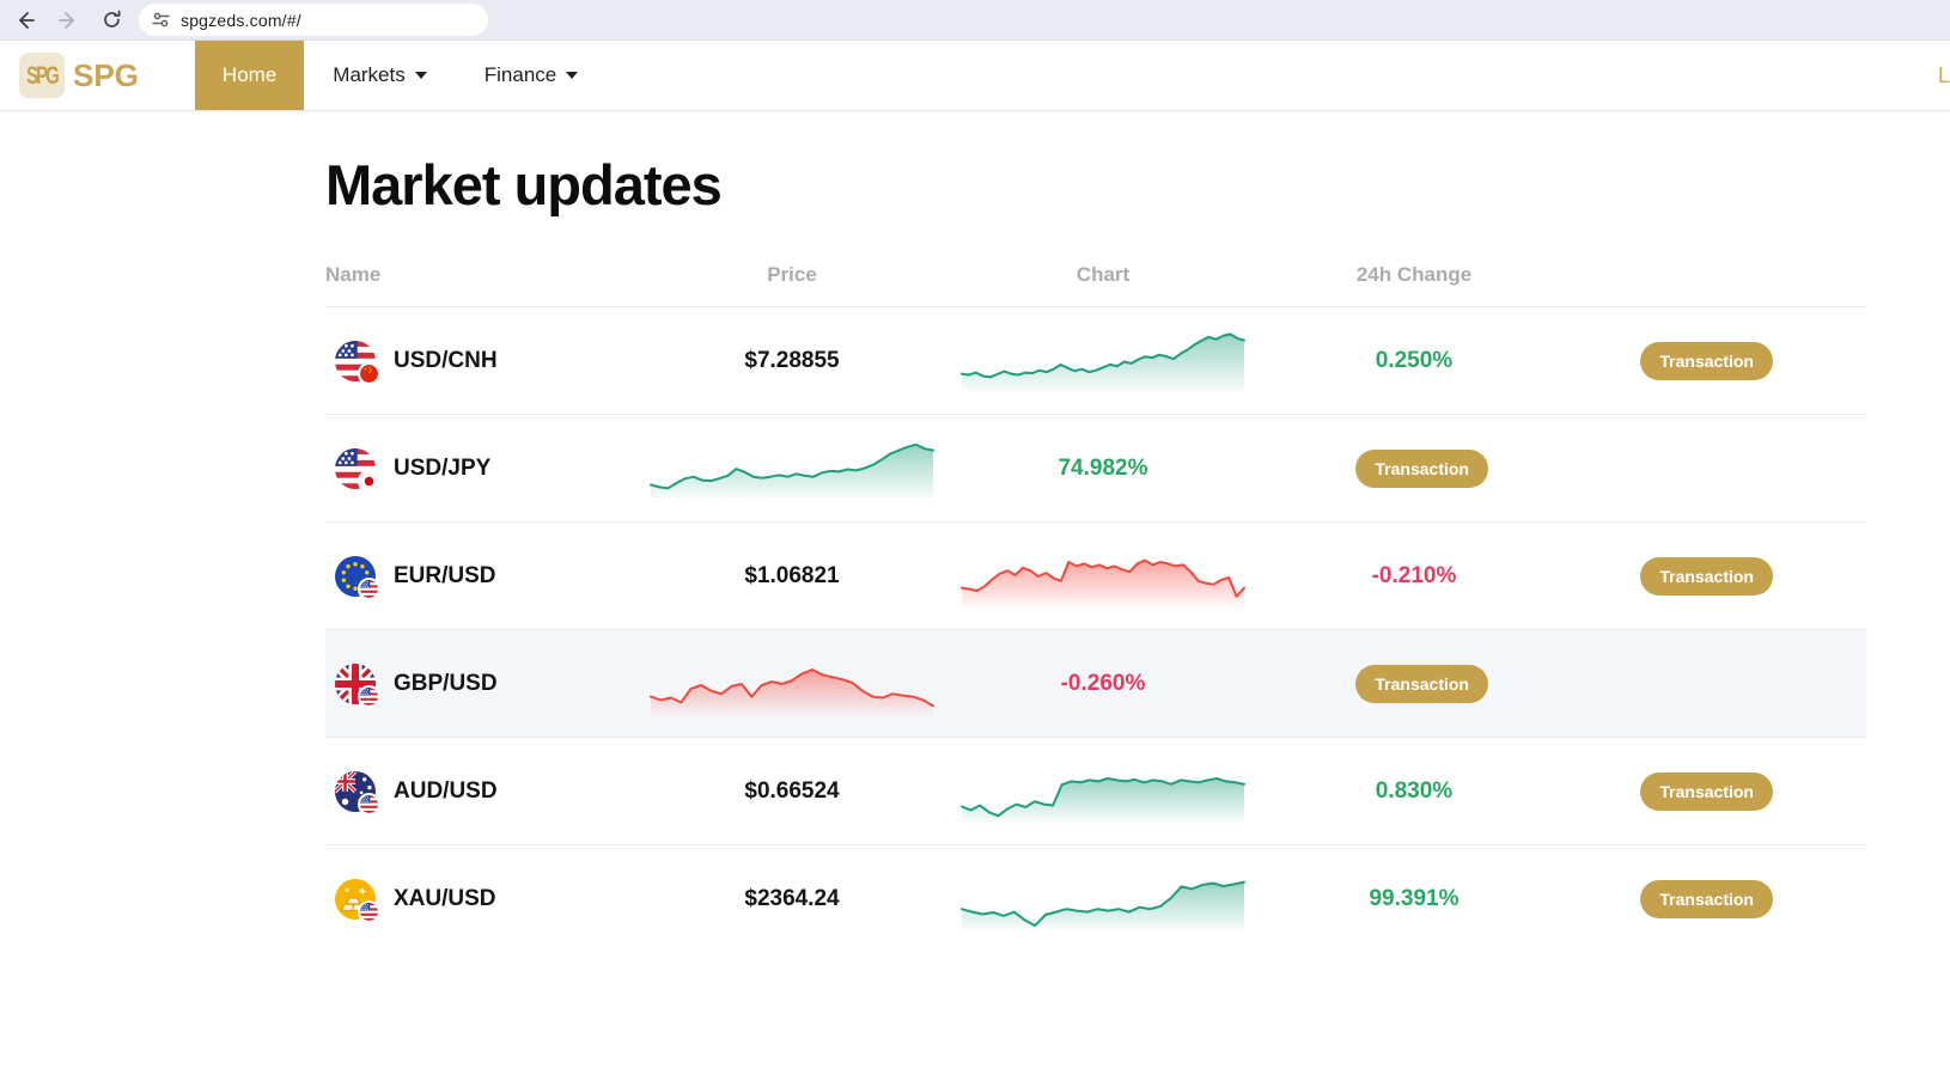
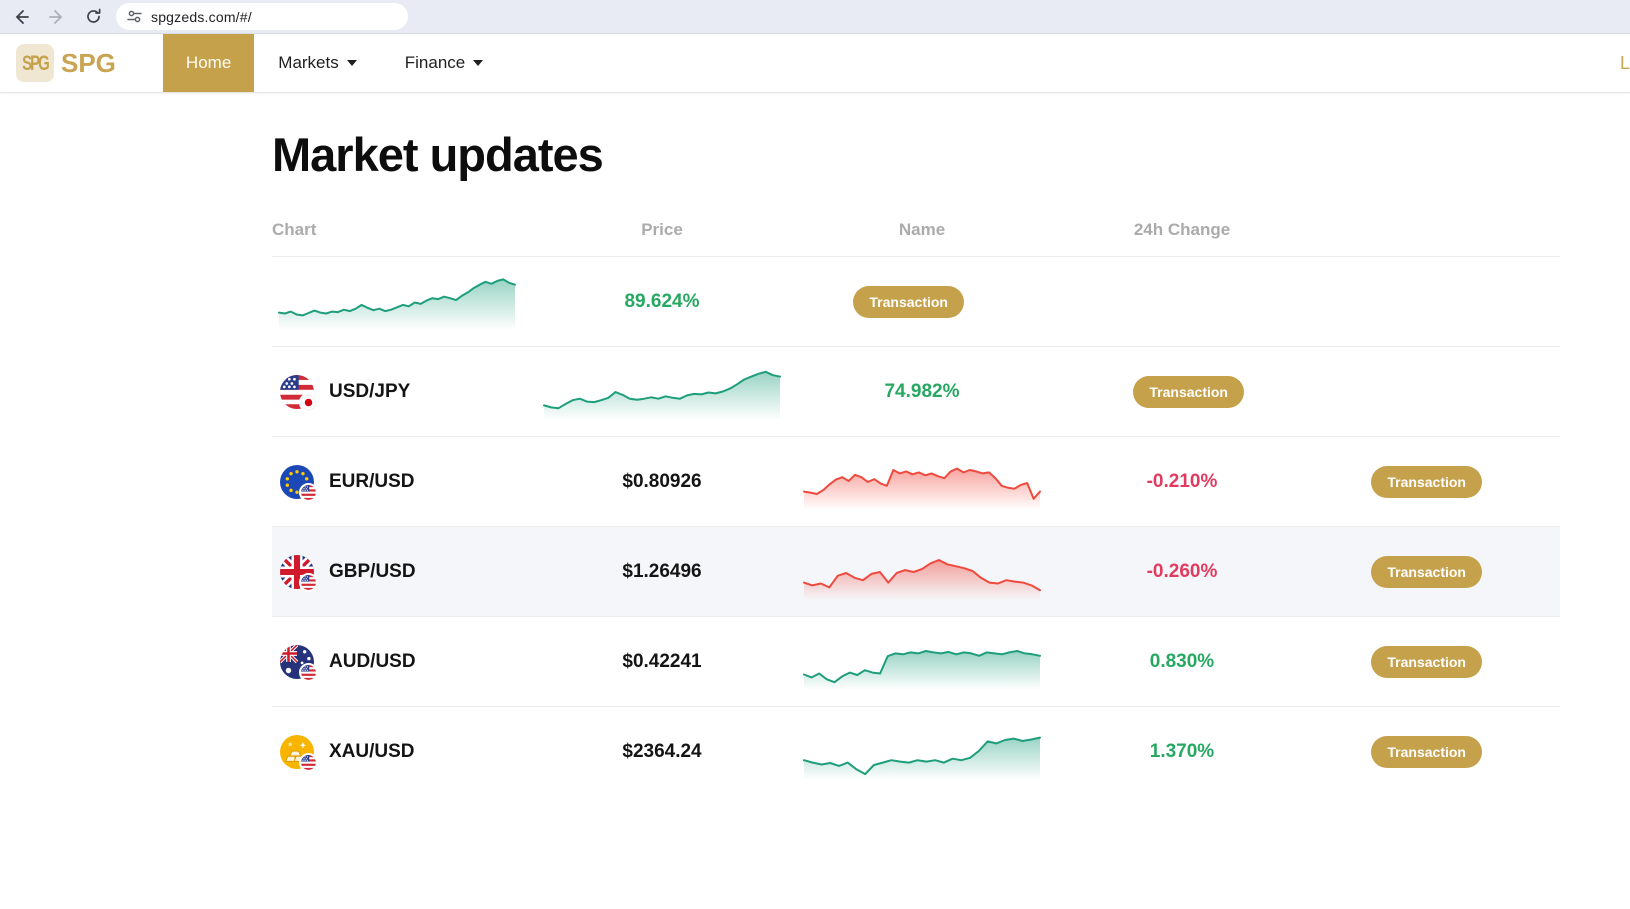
  spgzeds.com/#/
  SPG
  SPG
  Home
  Markets
  Finance
  Market updates
- Name
+ Chart
  Price
- Chart
+ Name
  24h Change
- USD/CNH
- $7.28855
- 0.250%
+ 89.624%
  Transaction
  USD/JPY
  74.982%
  Transaction
  EUR/USD
- $1.06821
+ $0.80926
  -0.210%
  Transaction
  GBP/USD
+ $1.26496
  -0.260%
  Transaction
  AUD/USD
- $0.66524
+ $0.42241
  0.830%
  Transaction
  XAU/USD
  $2364.24
- 99.391%
+ 1.370%
  Transaction
